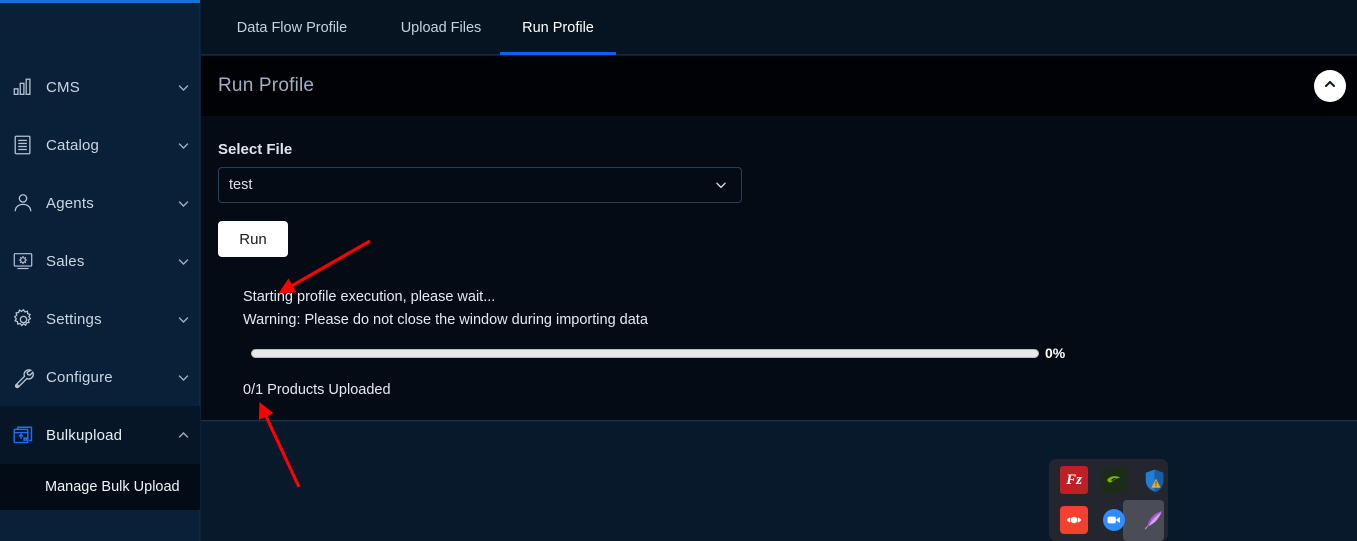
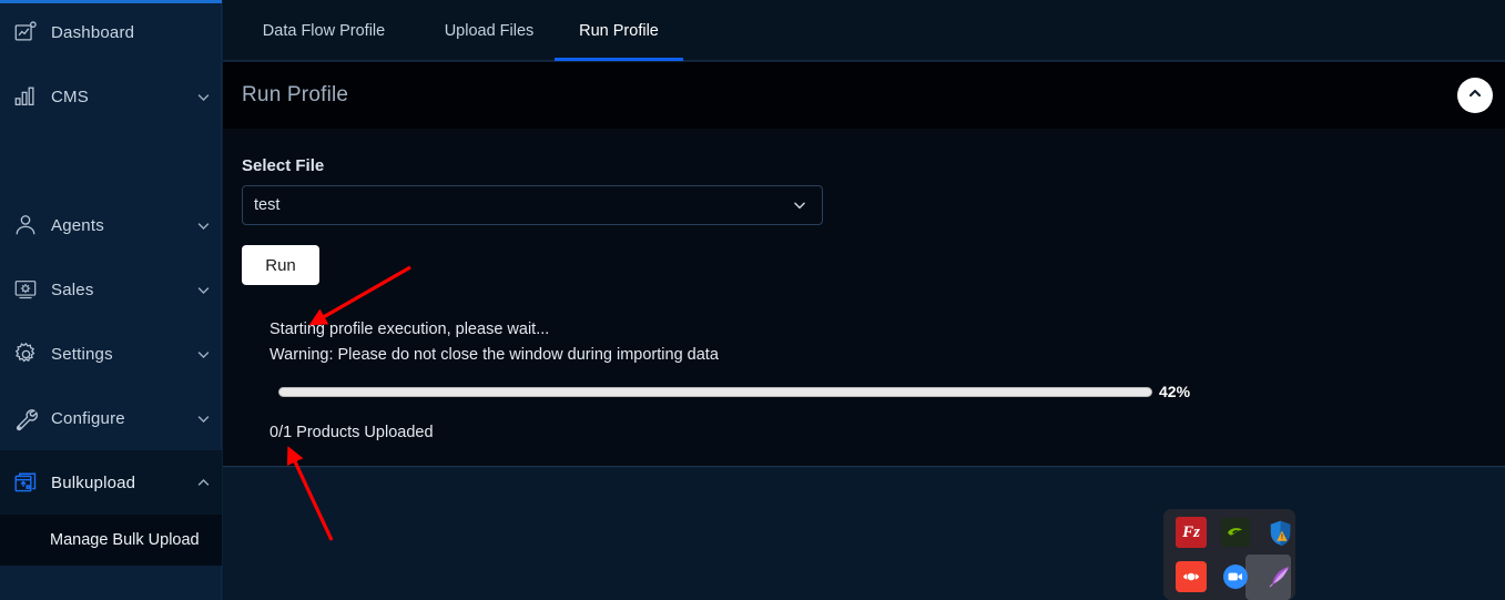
+ Dashboard
  CMS
- Catalog
  Agents
  Sales
  Settings
  Configure
  Bulkupload
  Manage Bulk Upload
  Data Flow Profile
  Upload Files
  Run Profile
  Run Profile
  Select File
  test
  Run
  Starting profile execution, please wait...
  Warning: Please do not close the window during importing data
- 0%
+ 42%
  0/1 Products Uploaded
  Fz
